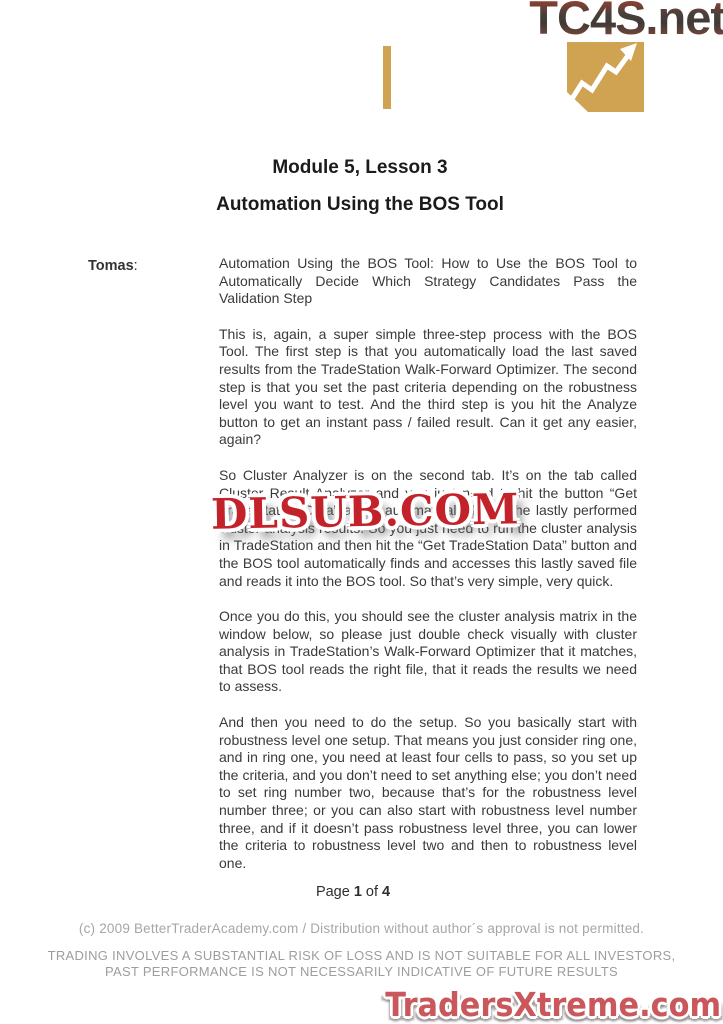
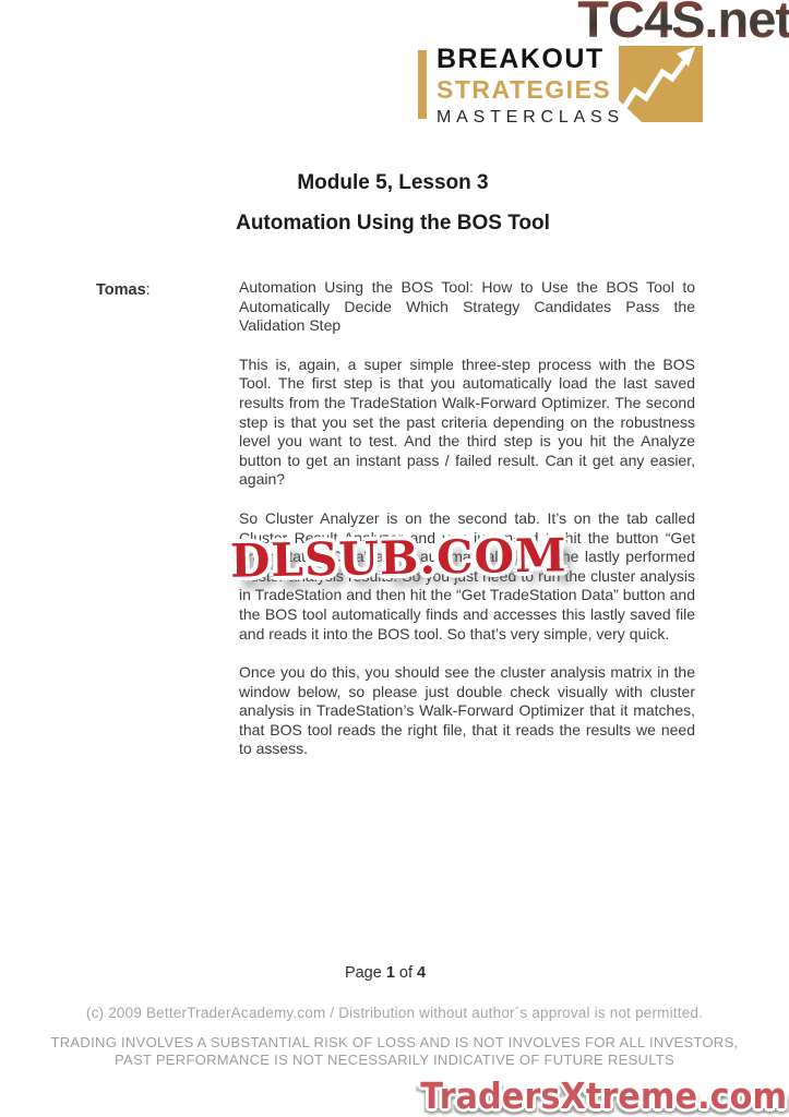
  TC4S.net
+ BREAKOUT
+ STRATEGIES
+ MASTERCLASS
  Module 5, Lesson 3
  Automation Using the BOS Tool
  Tomas:
  Automation Using the BOS Tool: How to Use the BOS Tool to Automatically Decide Which Strategy Candidates Pass the Validation Step
  This is, again, a super simple three-step process with the BOS Tool. The first step is that you automatically load the last saved results from the TradeStation Walk-Forward Optimizer. The second step is that you set the past criteria depending on the robustness level you want to test. And the third step is you hit the Analyze button to get an instant pass / failed result. Can it get any easier, again?
  So Cluster Analyzer is on the second tab. It’s on the tab called Cluster Result Analyzer and you just need to hit the button “Get TradeStation Data” and it automatically loads the lastly performed cluster analysis results. So you just need to run the cluster analysis in TradeStation and then hit the “Get TradeStation Data” button and the BOS tool automatically finds and accesses this lastly saved file and reads it into the BOS tool. So that’s very simple, very quick.
  Once you do this, you should see the cluster analysis matrix in the window below, so please just double check visually with cluster analysis in TradeStation’s Walk-Forward Optimizer that it matches, that BOS tool reads the right file, that it reads the results we need to assess.
- And then you need to do the setup. So you basically start with robustness level one setup. That means you just consider ring one, and in ring one, you need at least four cells to pass, so you set up the criteria, and you don’t need to set anything else; you don’t need to set ring number two, because that’s for the robustness level number three; or you can also start with robustness level number three, and if it doesn’t pass robustness level three, you can lower the criteria to robustness level two and then to robustness level one.
  DLSUB.COM
  Page 1 of 4
  (c) 2009 BetterTraderAcademy.com / Distribution without author´s approval is not permitted.
- TRADING INVOLVES A SUBSTANTIAL RISK OF LOSS AND IS NOT SUITABLE FOR ALL INVESTORS,
+ TRADING INVOLVES A SUBSTANTIAL RISK OF LOSS AND IS NOT INVOLVES FOR ALL INVESTORS,
  PAST PERFORMANCE IS NOT NECESSARILY INDICATIVE OF FUTURE RESULTS
  TradersXtreme.com
